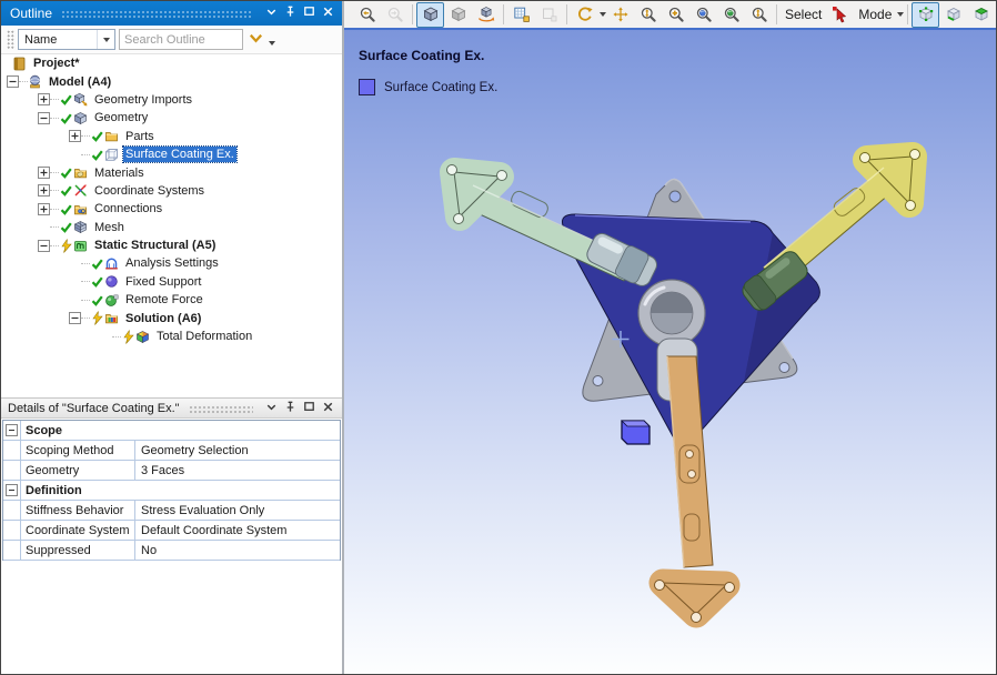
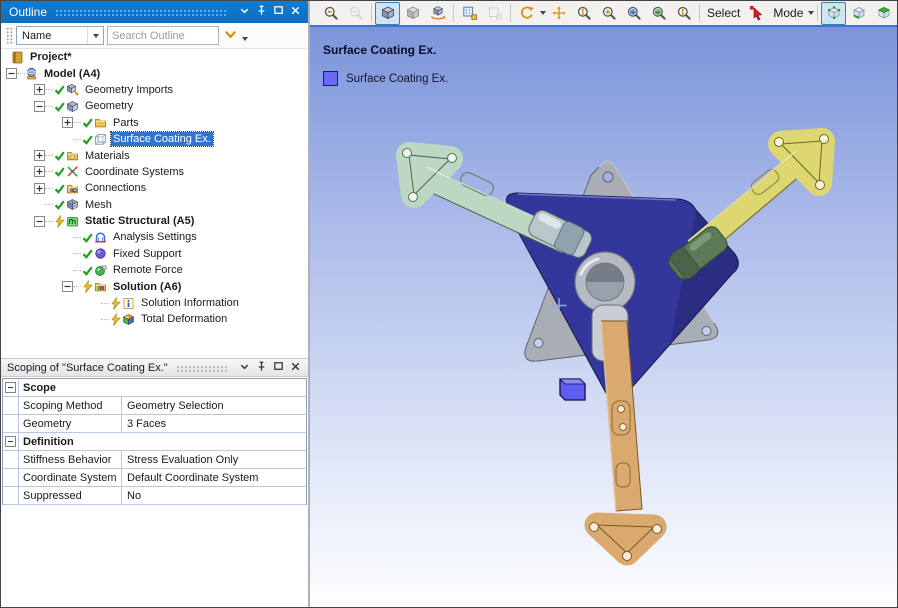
  Outline
  Name
  Search Outline
  Project*
  Model (A4)
  Geometry Imports
  Geometry
  Parts
  Surface Coating Ex.
  Materials
  Coordinate Systems
  Connections
  Mesh
  Static Structural (A5)
  Analysis Settings
  Fixed Support
  Remote Force
  Solution (A6)
+ Solution Information
  Total Deformation
- Details of "Surface Coating Ex."
+ Scoping of "Surface Coating Ex."
  Scope
  Scoping Method
  Geometry Selection
  Geometry
  3 Faces
  Definition
  Stiffness Behavior
  Stress Evaluation Only
  Coordinate System
  Default Coordinate System
  Suppressed
  No
  Select
  Mode
  Surface Coating Ex.
  Surface Coating Ex.
